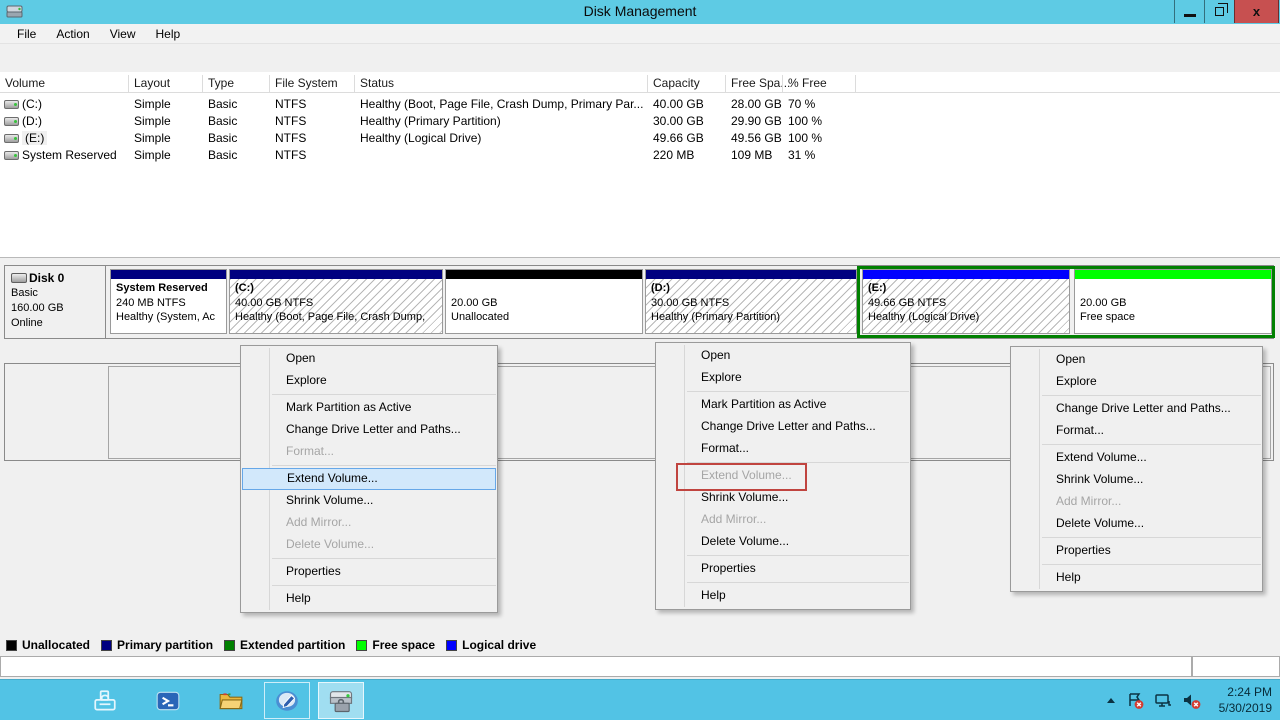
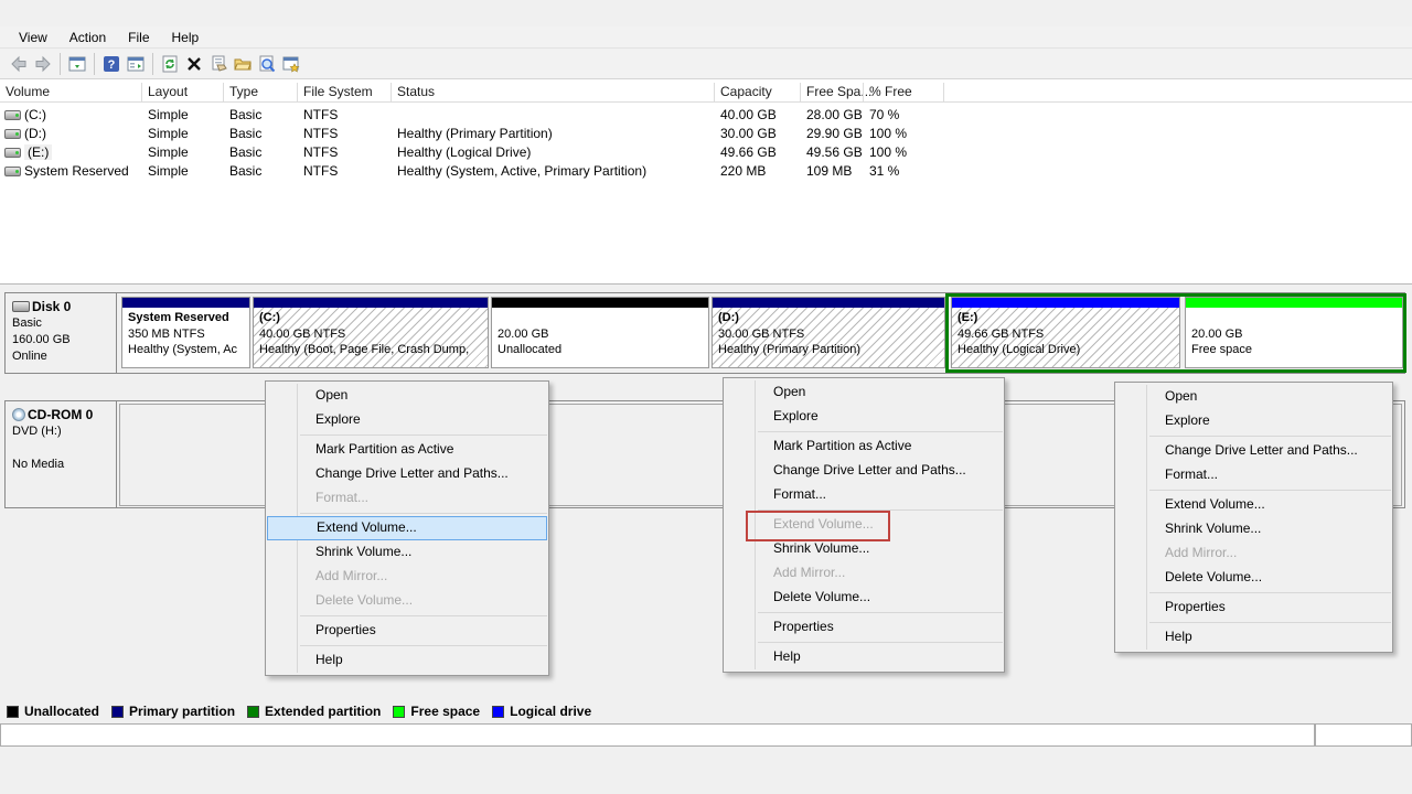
- Disk Management
- x
- File
+ View
  Action
- View
+ File
  Help
+ ?
  Volume
  Layout
  Type
  File System
  Status
  Capacity
  Free Spa..
  % Free
  (C:)
  Simple
  Basic
  NTFS
- Healthy (Boot, Page File, Crash Dump, Primary Par...
  40.00 GB
  28.00 GB
  70 %
  (D:)
  Simple
  Basic
  NTFS
  Healthy (Primary Partition)
  30.00 GB
  29.90 GB
  100 %
  (E:)
  Simple
  Basic
  NTFS
  Healthy (Logical Drive)
  49.66 GB
  49.56 GB
  100 %
  System Reserved
  Simple
  Basic
  NTFS
+ Healthy (System, Active, Primary Partition)
  220 MB
  109 MB
  31 %
  Disk 0
  Basic
  160.00 GB
  Online
  System Reserved
- 240 MB NTFS
+ 350 MB NTFS
  Healthy (System, Ac
  (C:)
  40.00 GB NTFS
  Healthy (Boot, Page File, Crash Dump,
  20.00 GB
  Unallocated
  (D:)
  30.00 GB NTFS
  Healthy (Primary Partition)
  (E:)
  49.66 GB NTFS
  Healthy (Logical Drive)
  20.00 GB
  Free space
+ CD-ROM 0
+ DVD (H:)
+ No Media
  Unallocated
  Primary partition
  Extended partition
  Free space
  Logical drive
  Open
  Explore
  Mark Partition as Active
  Change Drive Letter and Paths...
  Format...
  Extend Volume...
  Shrink Volume...
  Add Mirror...
  Delete Volume...
  Properties
  Help
  Open
  Explore
  Mark Partition as Active
  Change Drive Letter and Paths...
  Format...
  Extend Volume...
  Shrink Volume...
  Add Mirror...
  Delete Volume...
  Properties
  Help
  Open
  Explore
  Change Drive Letter and Paths...
  Format...
  Extend Volume...
  Shrink Volume...
  Add Mirror...
  Delete Volume...
  Properties
  Help
- 2:24 PM
- 5/30/2019
